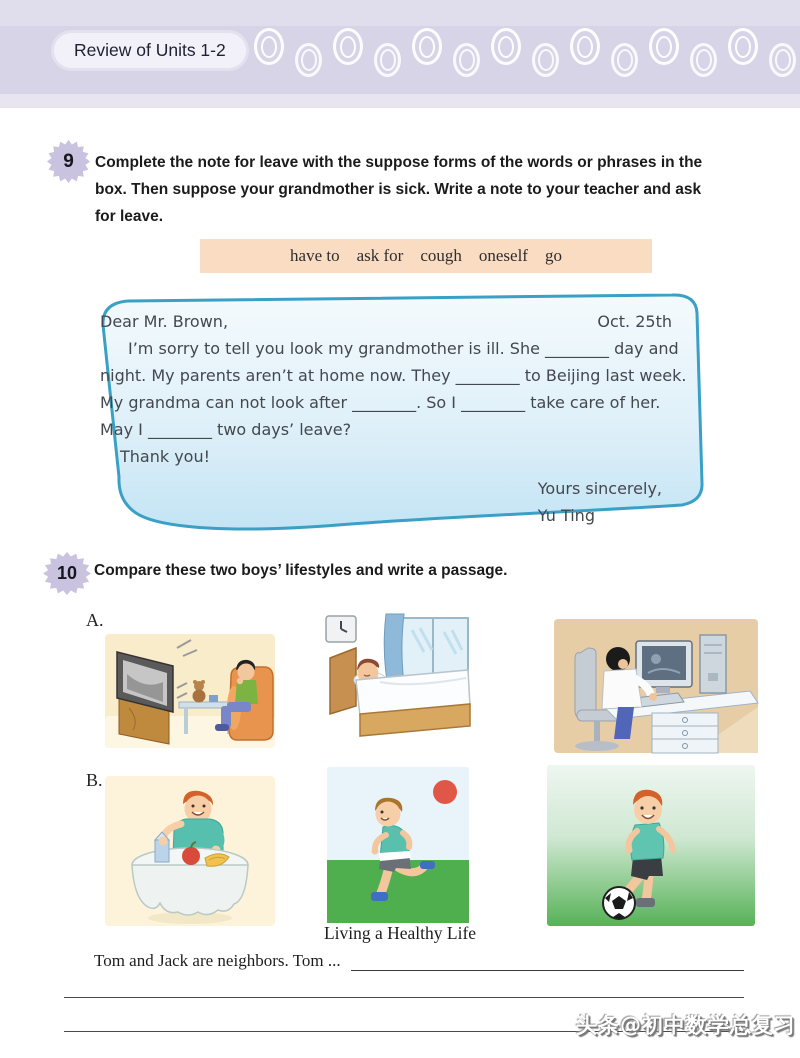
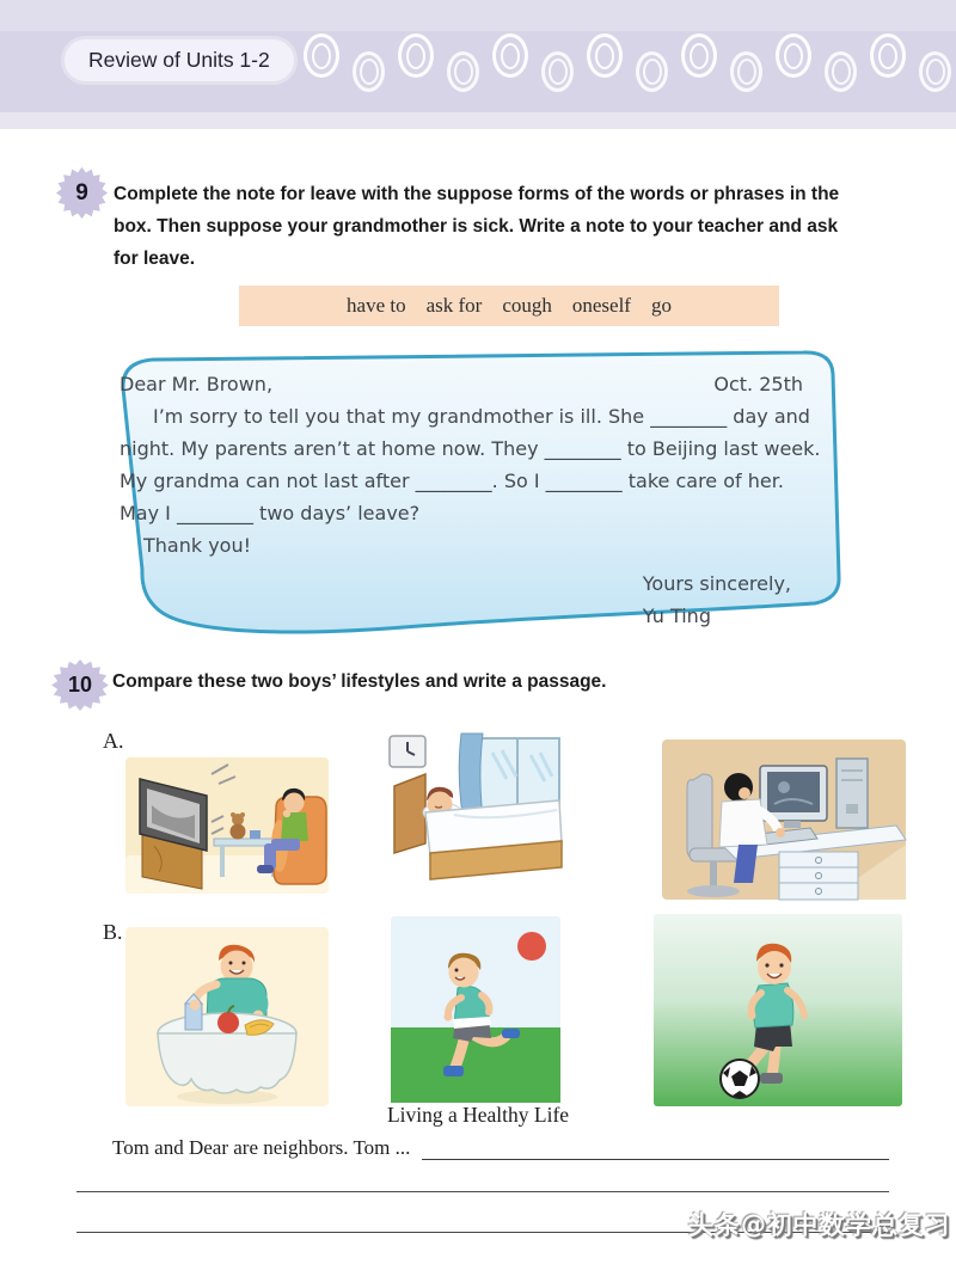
  Review of Units 1-2
  9
  Complete the note for leave with the suppose forms of the words or phrases in the box. Then suppose your grandmother is sick. Write a note to your teacher and ask for leave.
  have to ask for cough oneself go
  Dear Mr. Brown,
  Oct. 25th
- I’m sorry to tell you look my grandmother is ill. She ________ day and
+ I’m sorry to tell you that my grandmother is ill. She ________ day and
  night. My parents aren’t at home now. They ________ to Beijing last week.
- My grandma can not look after ________. So I ________ take care of her.
+ My grandma can not last after ________. So I ________ take care of her.
  May I ________ two days’ leave?
  Thank you!
  Yours sincerely,
  Yu Ting
  10
  Compare these two boys’ lifestyles and write a passage.
  A.
  B.
  Living a Healthy Life
- Tom and Jack are neighbors. Tom ...
+ Tom and Dear are neighbors. Tom ...
  头条@初中数学总复习
